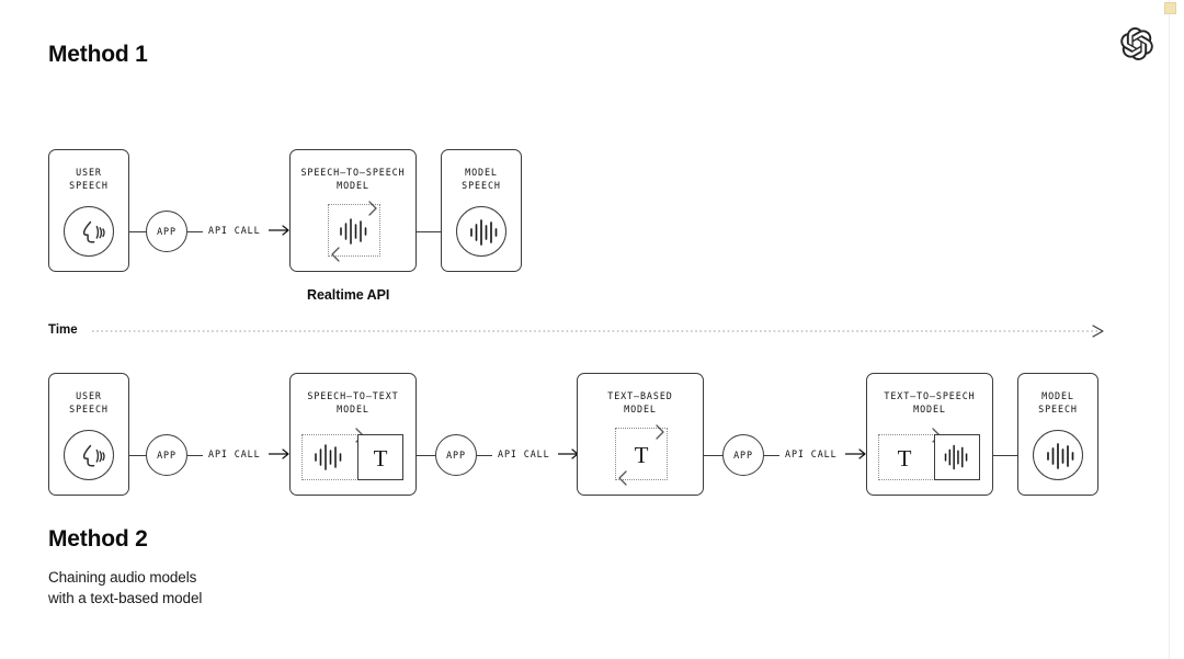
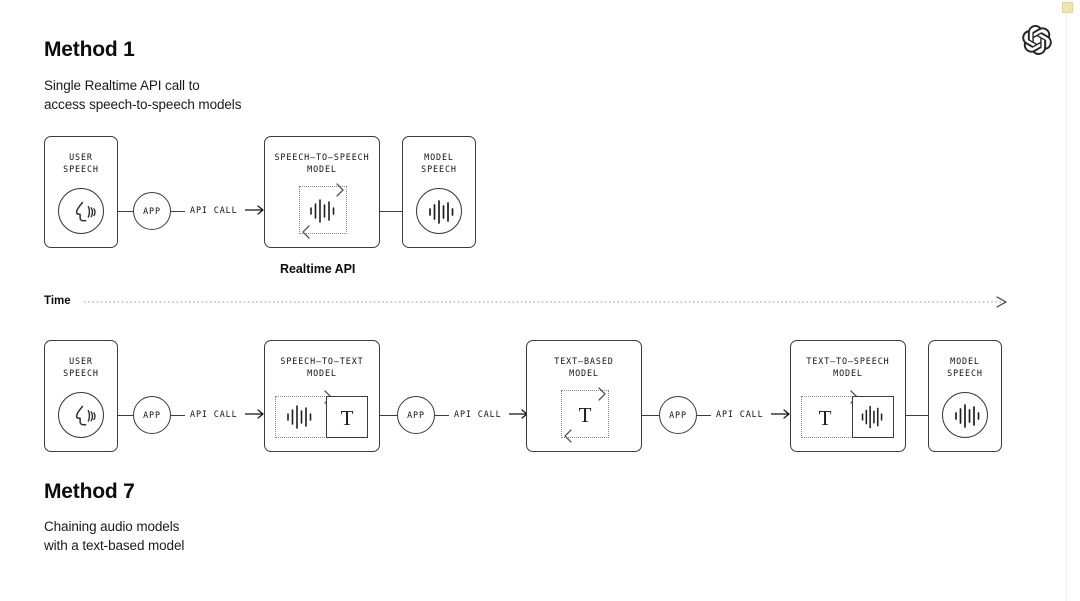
  Method 1
+ Single Realtime API call to
+ access speech-to-speech models
  USER
  SPEECH
  APP
  API CALL
  SPEECH–TO–SPEECH
  MODEL
  MODEL
  SPEECH
  Realtime API
  Time
  USER
  SPEECH
  APP
  API CALL
  SPEECH–TO–TEXT
  MODEL
  T
  APP
  API CALL
  TEXT–BASED
  MODEL
  T
  APP
  API CALL
  TEXT–TO–SPEECH
  MODEL
  T
  MODEL
  SPEECH
- Method 2
+ Method 7
  Chaining audio models
  with a text-based model
